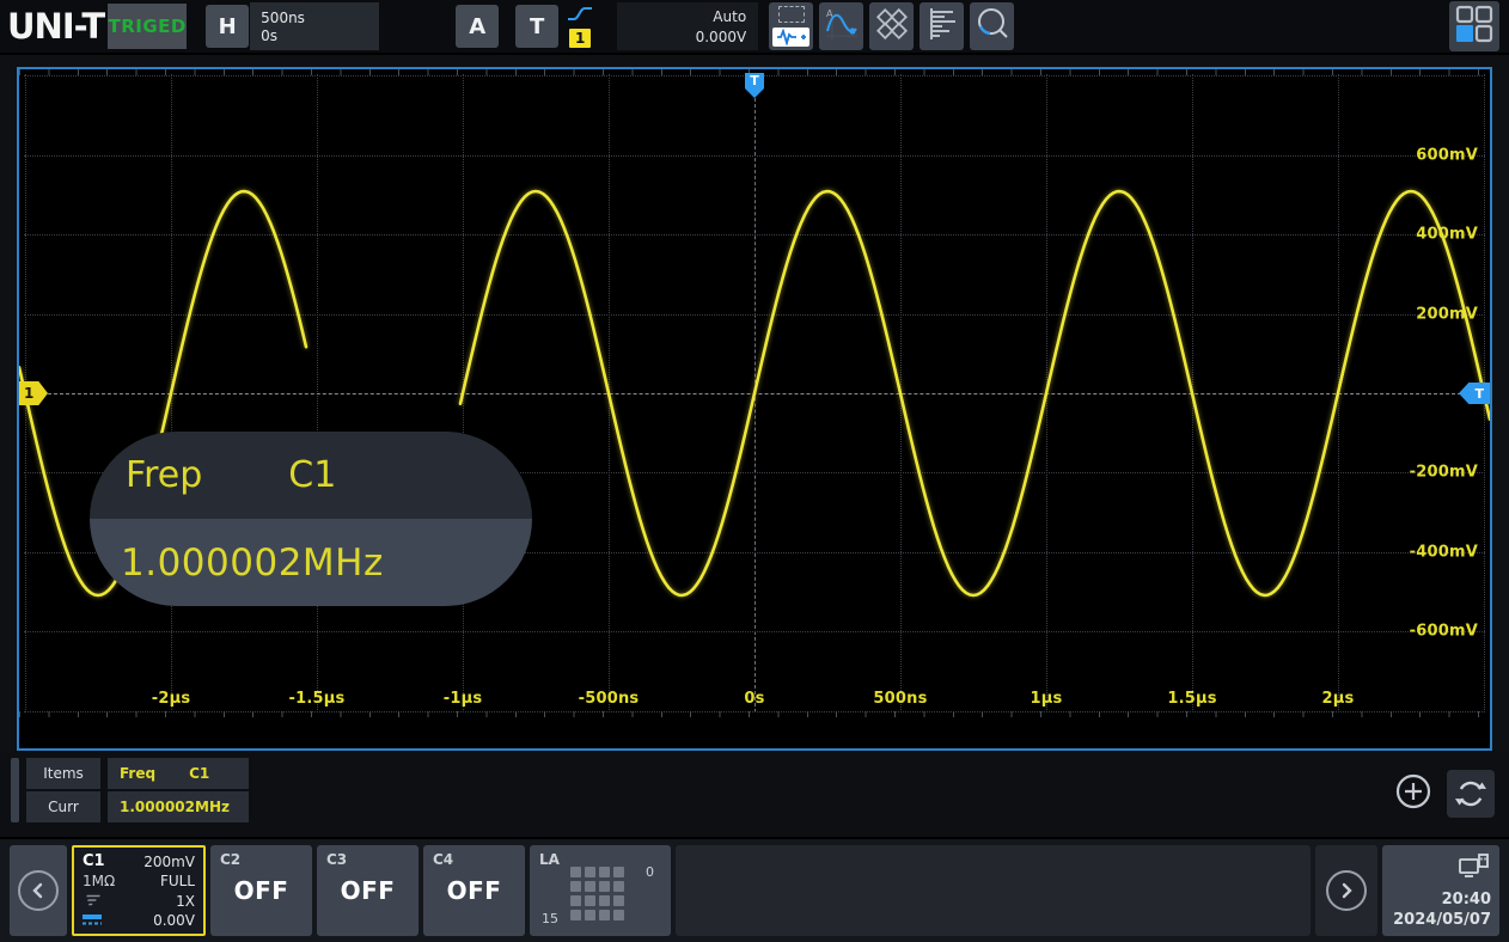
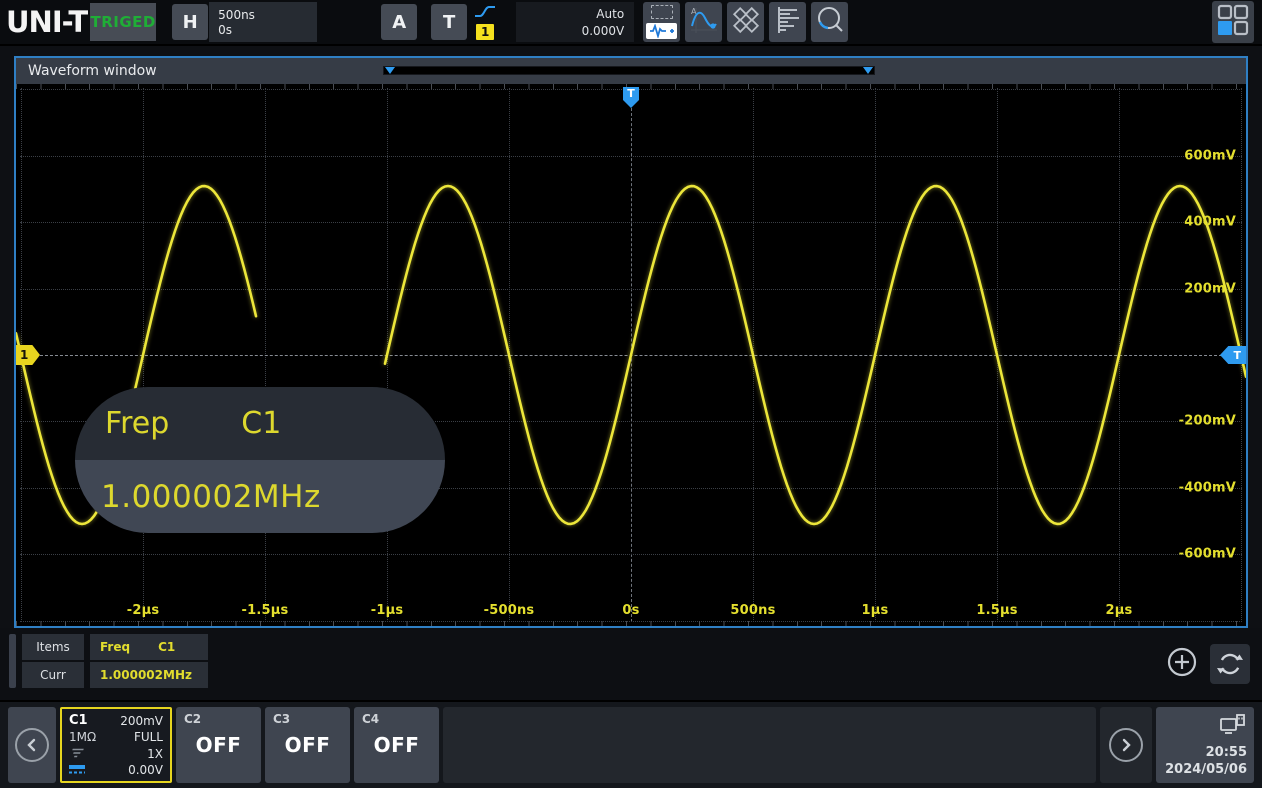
  UNI-T
  TRIGED
  H
  500ns
  0s
  A
  T
  1
  Auto
  0.000V
  A
+ Waveform window
  T
  1
  T
  Frep
  C1
  1.000002MHz
  -2µs
  -1.5µs
  -1µs
  -500ns
  0s
  500ns
  1µs
  1.5µs
  2µs
  600mV
  400mV
  200mV
  -200mV
  -400mV
  -600mV
  Items
  Curr
  Freq
  C1
  1.000002MHz
  C1
  200mV
  1MΩ
  FULL
  1X
  0.00V
  C2
  OFF
  C3
  OFF
  C4
  OFF
- LA
- 0
- 15
- 20:40
+ 20:55
- 2024/05/07
+ 2024/05/06
